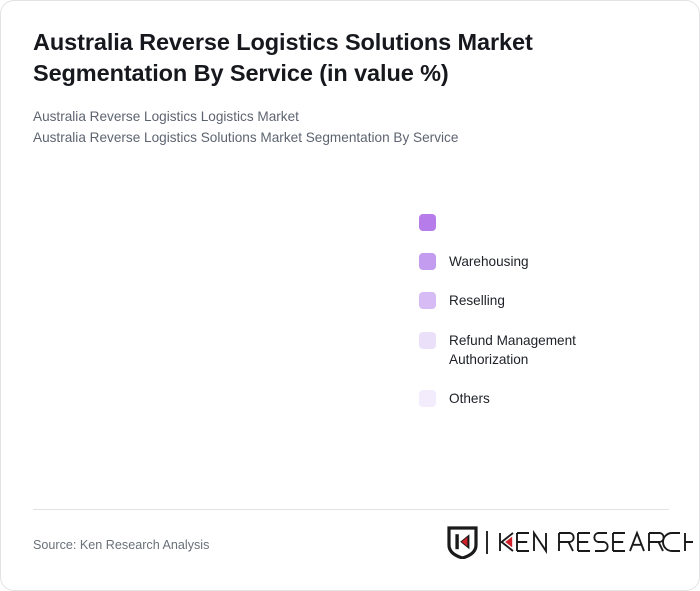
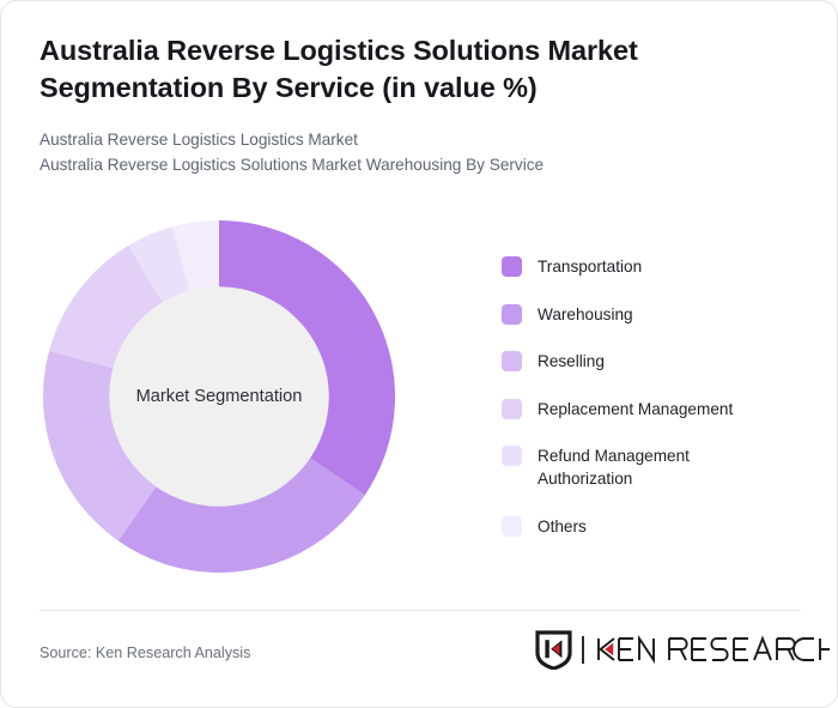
  Australia Reverse Logistics Solutions Market Segmentation By Service (in value %)
  Australia Reverse Logistics Logistics Market
- Australia Reverse Logistics Solutions Market Segmentation By Service
+ Australia Reverse Logistics Solutions Market Warehousing By Service
+ Market Segmentation
+ Transportation
  Warehousing
  Reselling
+ Replacement Management
  Refund Management
  Authorization
  Others
  Source: Ken Research Analysis
